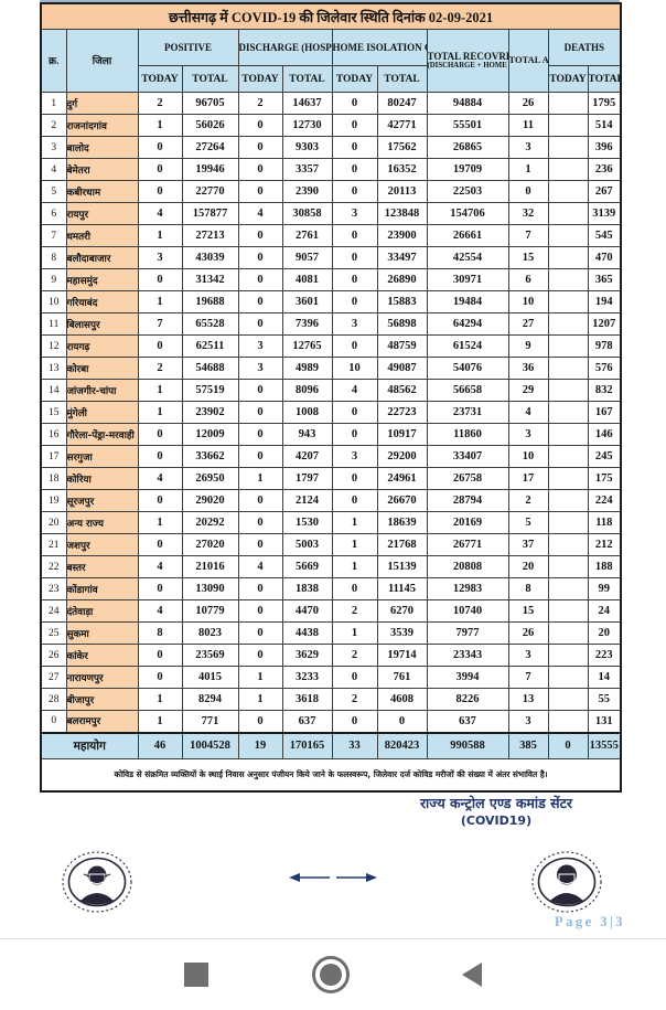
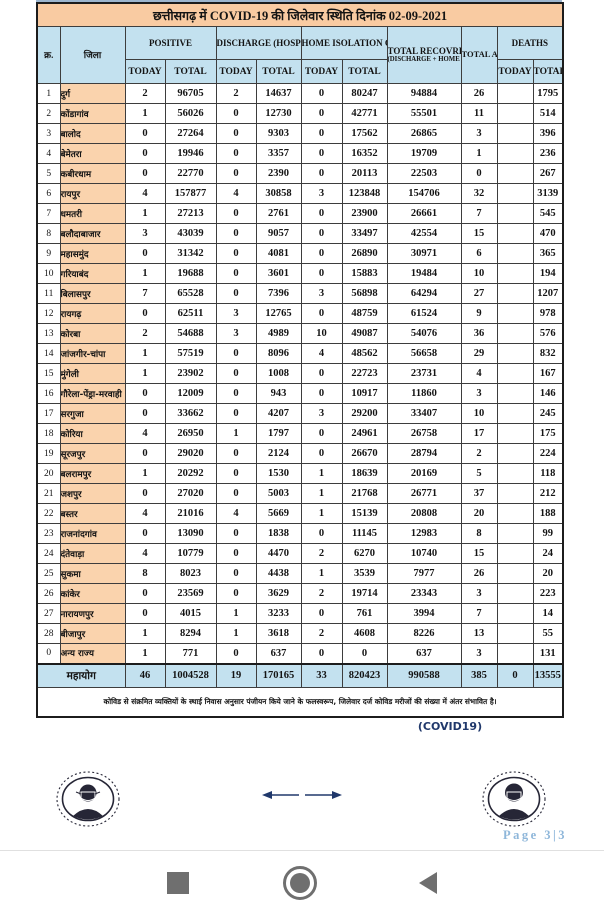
  छत्तीसगढ़ में COVID-19 की जिलेवार स्थिति दिनांक 02-09-2021
  TODAY	TOTAL	TODAY	TOTAL	TODAY	TOTAL	TODAY	TOTAL
  1	दुर्ग	2	96705	2	14637	0	80247	94884	26		1795
- 2	राजनांदगांव	1	56026	0	12730	0	42771	55501	11		514
+ 2	कोंडागांव	1	56026	0	12730	0	42771	55501	11		514
  3	बालोद	0	27264	0	9303	0	17562	26865	3		396
  4	बेमेतरा	0	19946	0	3357	0	16352	19709	1		236
  5	कबीरधाम	0	22770	0	2390	0	20113	22503	0		267
  6	रायपुर	4	157877	4	30858	3	123848	154706	32		3139
  7	धमतरी	1	27213	0	2761	0	23900	26661	7		545
  8	बलौदाबाजार	3	43039	0	9057	0	33497	42554	15		470
  9	महासमुंद	0	31342	0	4081	0	26890	30971	6		365
  10	गरियाबंद	1	19688	0	3601	0	15883	19484	10		194
  11	बिलासपुर	7	65528	0	7396	3	56898	64294	27		1207
  12	रायगढ़	0	62511	3	12765	0	48759	61524	9		978
  13	कोरबा	2	54688	3	4989	10	49087	54076	36		576
  14	जांजगीर-चांपा	1	57519	0	8096	4	48562	56658	29		832
  15	मुंगेली	1	23902	0	1008	0	22723	23731	4		167
  16	गौरेला-पेंड्रा-मरवाही	0	12009	0	943	0	10917	11860	3		146
  17	सरगुजा	0	33662	0	4207	3	29200	33407	10		245
  18	कोरिया	4	26950	1	1797	0	24961	26758	17		175
  19	सूरजपुर	0	29020	0	2124	0	26670	28794	2		224
- 20	अन्य राज्य	1	20292	0	1530	1	18639	20169	5		118
+ 20	बलरामपुर	1	20292	0	1530	1	18639	20169	5		118
  21	जशपुर	0	27020	0	5003	1	21768	26771	37		212
  22	बस्तर	4	21016	4	5669	1	15139	20808	20		188
- 23	कोंडागांव	0	13090	0	1838	0	11145	12983	8		99
+ 23	राजनांदगांव	0	13090	0	1838	0	11145	12983	8		99
  24	दंतेवाड़ा	4	10779	0	4470	2	6270	10740	15		24
  25	सुकमा	8	8023	0	4438	1	3539	7977	26		20
  26	कांकेर	0	23569	0	3629	2	19714	23343	3		223
  27	नारायणपुर	0	4015	1	3233	0	761	3994	7		14
  28	बीजापुर	1	8294	1	3618	2	4608	8226	13		55
- 0	बलरामपुर	1	771	0	637	0	0	637	3		131
+ 0	अन्य राज्य	1	771	0	637	0	0	637	3		131
  महायोग	46	1004528	19	170165	33	820423	990588	385	0	13555
  कोविड से संक्रमित व्यक्तियों के स्थाई निवास अनुसार पंजीयन किये जाने के फलस्वरूप, जिलेवार दर्ज कोविड मरीजों की संख्या में अंतर संभावित है।
- राज्य कन्ट्रोल एण्ड कमांड सेंटर
  (COVID19)
  Page 3|3
